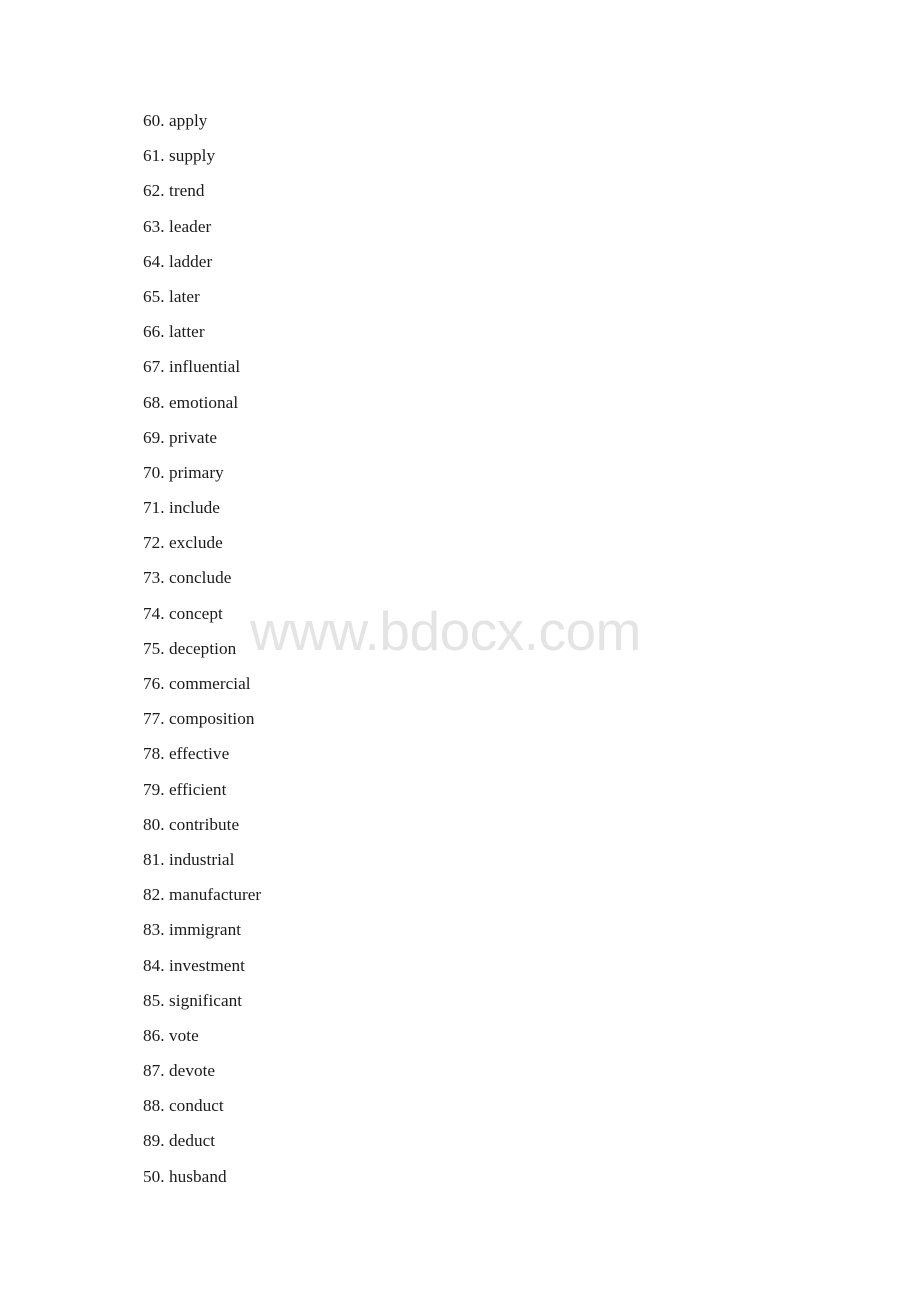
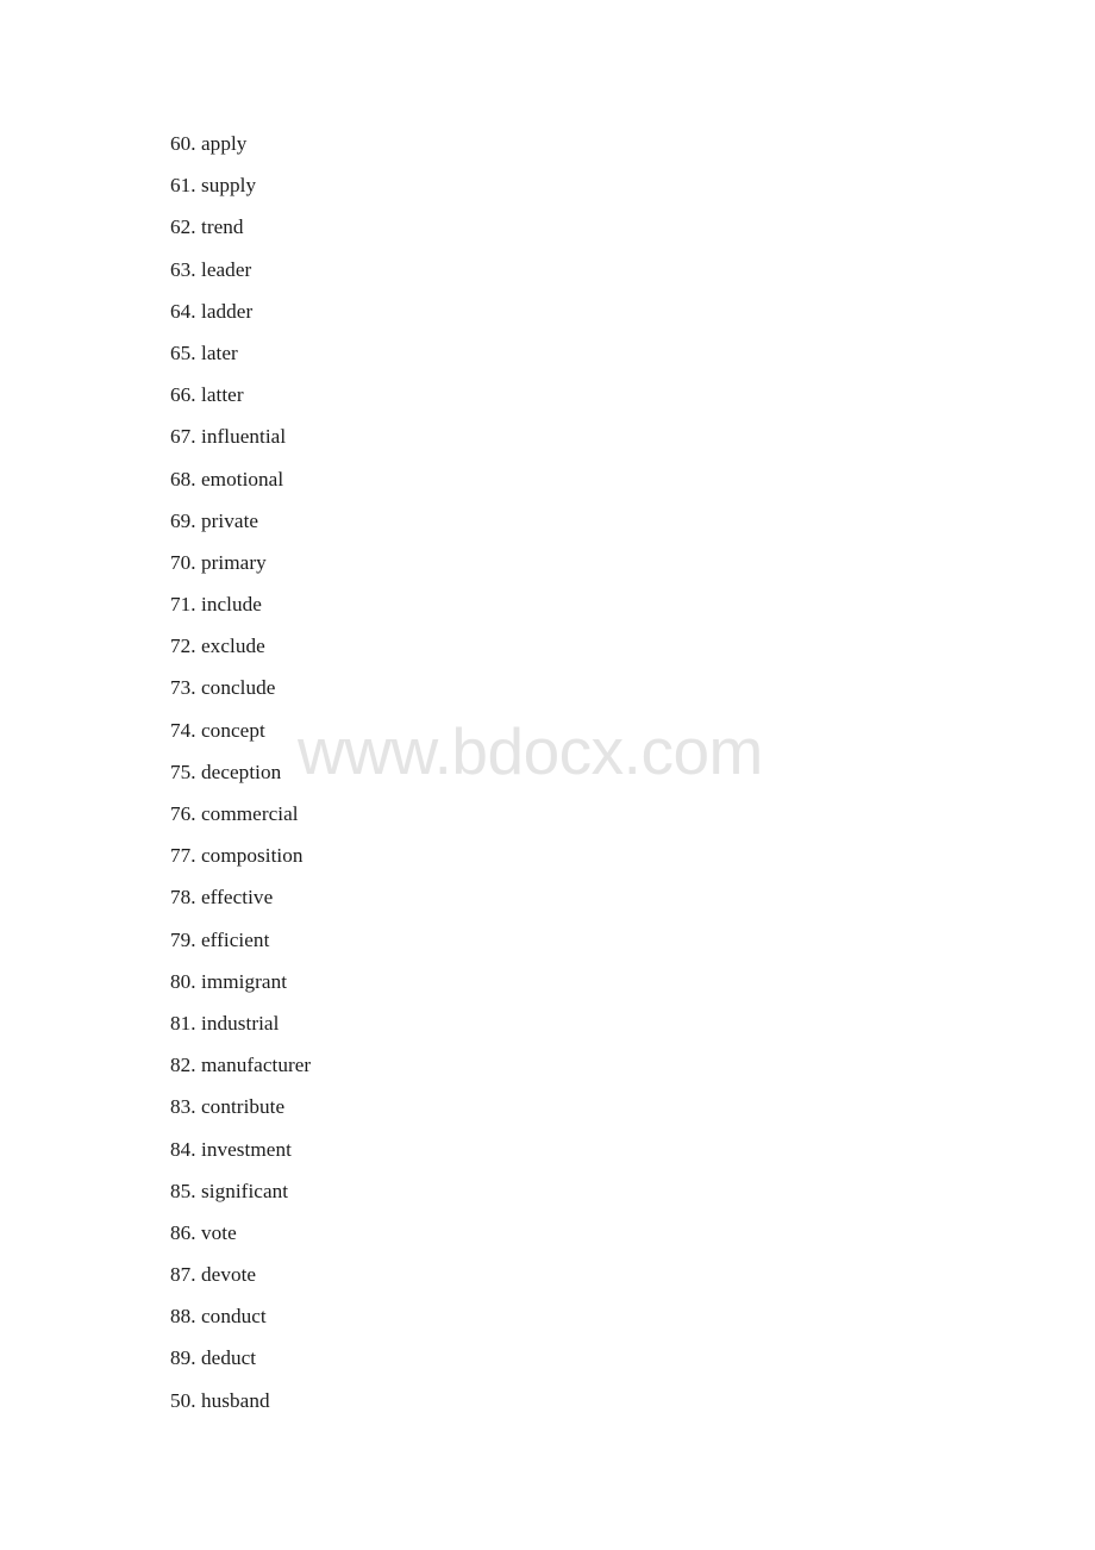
  www.bdocx.com
  60. apply
  61. supply
  62. trend
  63. leader
  64. ladder
  65. later
  66. latter
  67. influential
  68. emotional
  69. private
  70. primary
  71. include
  72. exclude
  73. conclude
  74. concept
  75. deception
  76. commercial
  77. composition
  78. effective
  79. efficient
- 80. contribute
+ 80. immigrant
  81. industrial
  82. manufacturer
- 83. immigrant
+ 83. contribute
  84. investment
  85. significant
  86. vote
  87. devote
  88. conduct
  89. deduct
  50. husband
